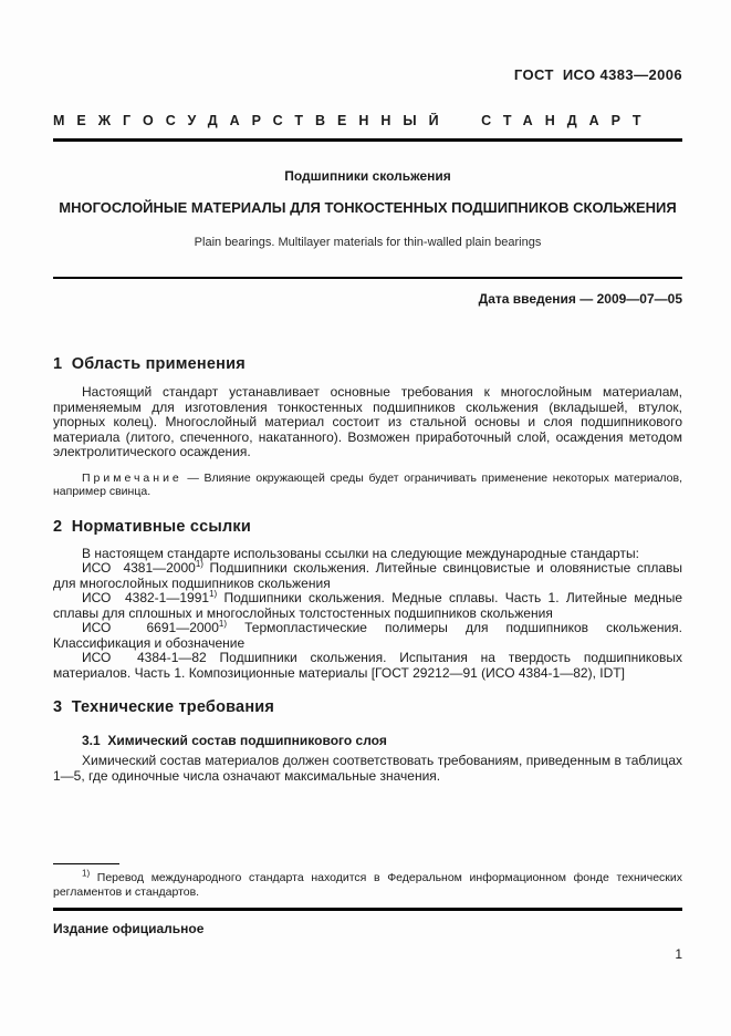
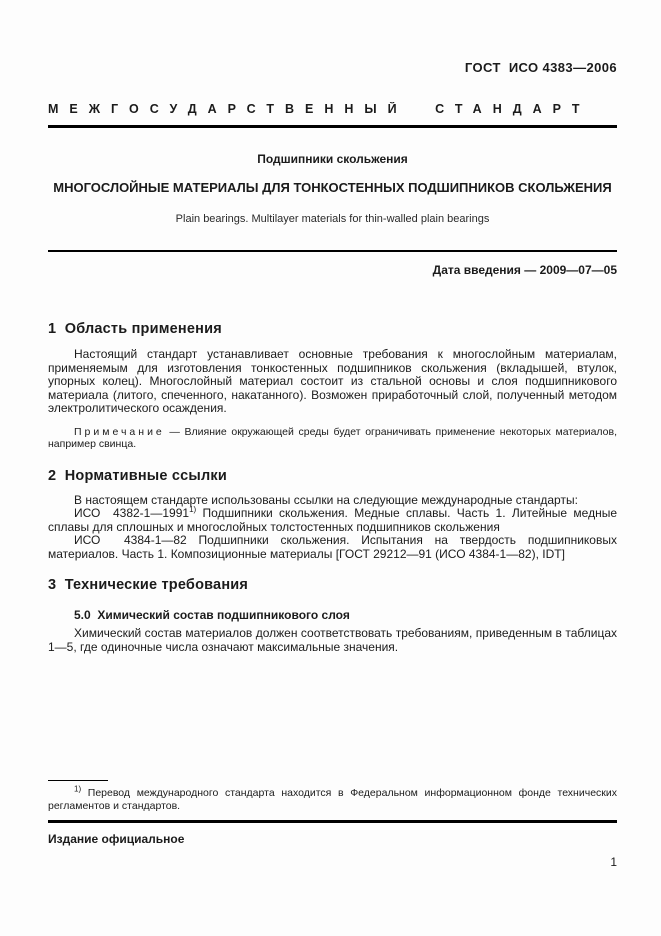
  ГОСТ ИСО 4383—2006
  МЕЖГОСУДАРСТВЕННЫЙ СТАНДАРТ
  Подшипники скольжения
  МНОГОСЛОЙНЫЕ МАТЕРИАЛЫ ДЛЯ ТОНКОСТЕННЫХ ПОДШИПНИКОВ СКОЛЬЖЕНИЯ
  Plain bearings. Multilayer materials for thin-walled plain bearings
  Дата введения — 2009—07—05
  1 Область применения
- Настоящий стандарт устанавливает основные требования к многослойным материалам, применяемым для изготовления тонкостенных подшипников скольжения (вкладышей, втулок, упорных колец). Многослойный материал состоит из стальной основы и слоя подшипникового материала (литого, спеченного, накатанного). Возможен приработочный слой, осаждения методом электролитического осаждения.
+ Настоящий стандарт устанавливает основные требования к многослойным материалам, применяемым для изготовления тонкостенных подшипников скольжения (вкладышей, втулок, упорных колец). Многослойный материал состоит из стальной основы и слоя подшипникового материала (литого, спеченного, накатанного). Возможен приработочный слой, полученный методом электролитического осаждения.
  Примечание — Влияние окружающей среды будет ограничивать применение некоторых материалов, например свинца.
  2 Нормативные ссылки
  В настоящем стандарте использованы ссылки на следующие международные стандарты:
- ИСО 4381—20001) Подшипники скольжения. Литейные свинцовистые и оловянистые сплавы для многослойных подшипников скольжения
  ИСО 4382-1—19911) Подшипники скольжения. Медные сплавы. Часть 1. Литейные медные сплавы для сплошных и многослойных толстостенных подшипников скольжения
- ИСО 6691—20001) Термопластические полимеры для подшипников скольжения. Классификация и обозначение
  ИСО 4384-1—82 Подшипники скольжения. Испытания на твердость подшипниковых материалов. Часть 1. Композиционные материалы [ГОСТ 29212—91 (ИСО 4384-1—82), IDT]
  3 Технические требования
- 3.1 Химический состав подшипникового слоя
+ 5.0 Химический состав подшипникового слоя
  Химический состав материалов должен соответствовать требованиям, приведенным в таблицах 1—5, где одиночные числа означают максимальные значения.
  1) Перевод международного стандарта находится в Федеральном информационном фонде технических регламентов и стандартов.
  Издание официальное
  1
